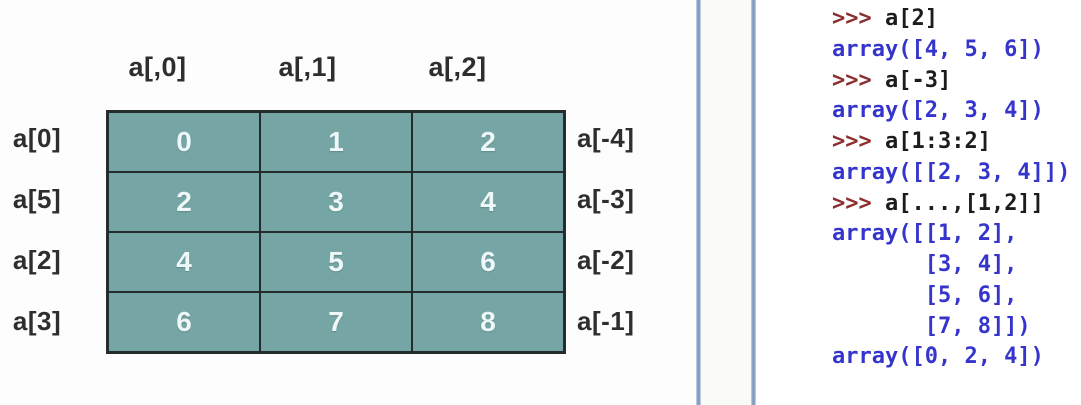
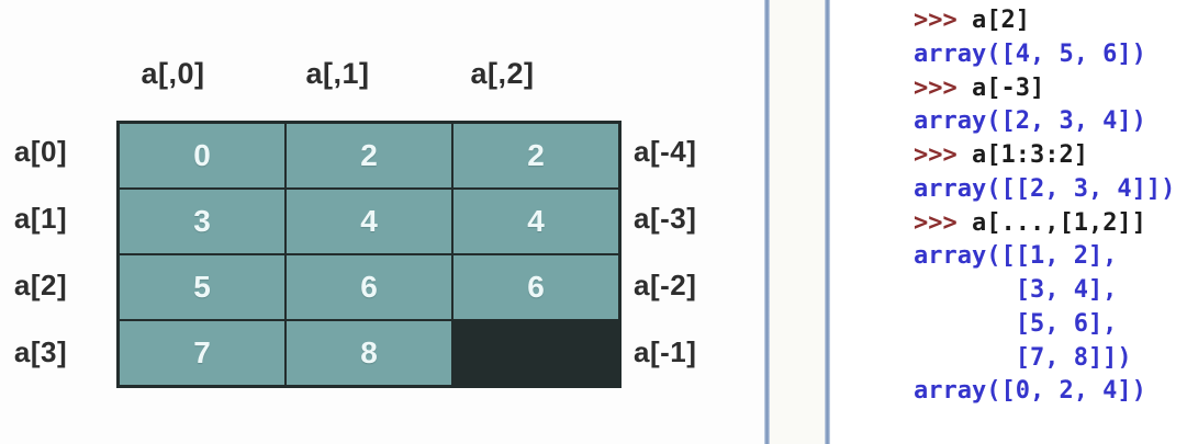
  a[,0]
  a[,1]
  a[,2]
  a[0]
- a[5]
+ a[1]
  a[2]
  a[3]
  0
- 1
  2
  2
  3
  4
  4
  5
  6
  6
  7
  8
  a[-4]
  a[-3]
  a[-2]
  a[-1]
  >>> a[2]
  array([4, 5, 6])
  >>> a[-3]
  array([2, 3, 4])
  >>> a[1:3:2]
  array([[2, 3, 4]])
  >>> a[...,[1,2]]
  array([[1, 2],
  [3, 4],
  [5, 6],
  [7, 8]])
  array([0, 2, 4])
